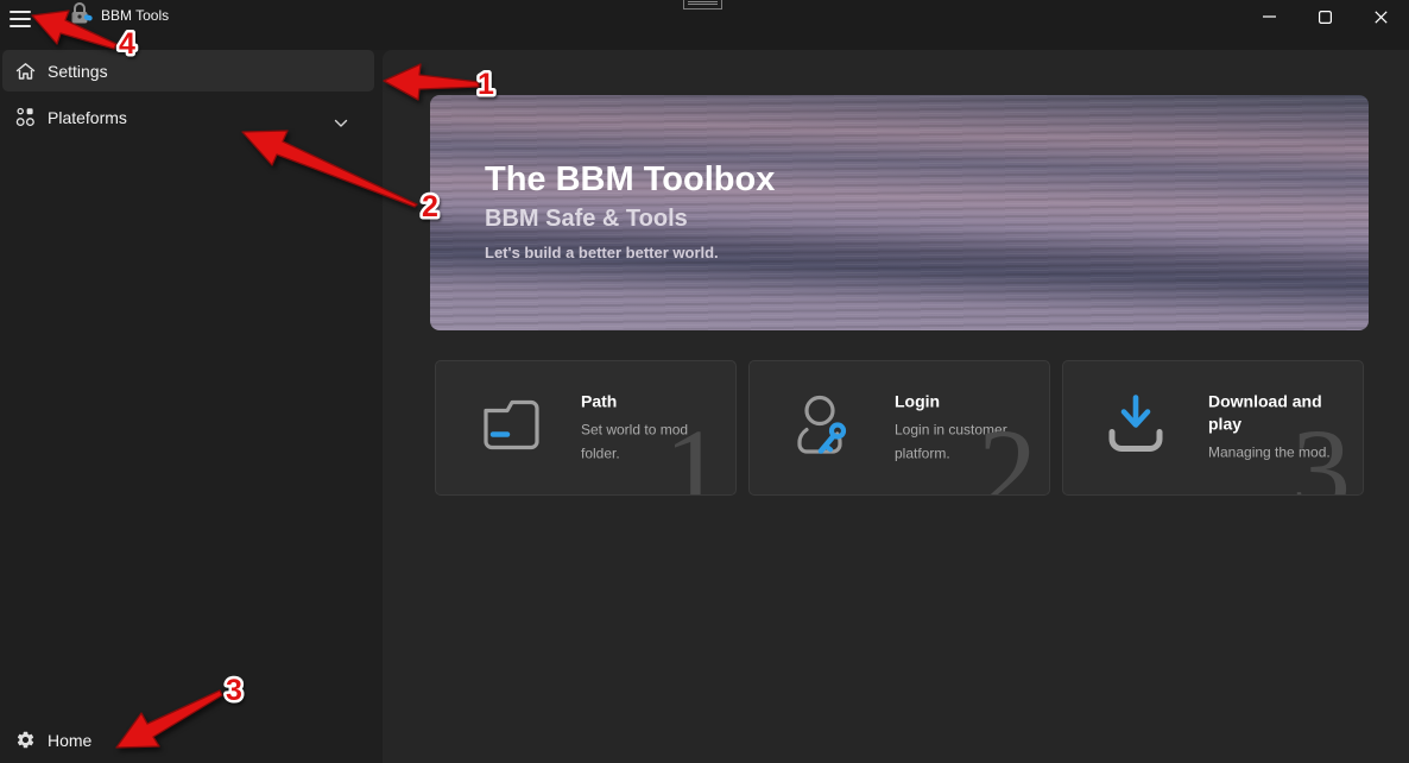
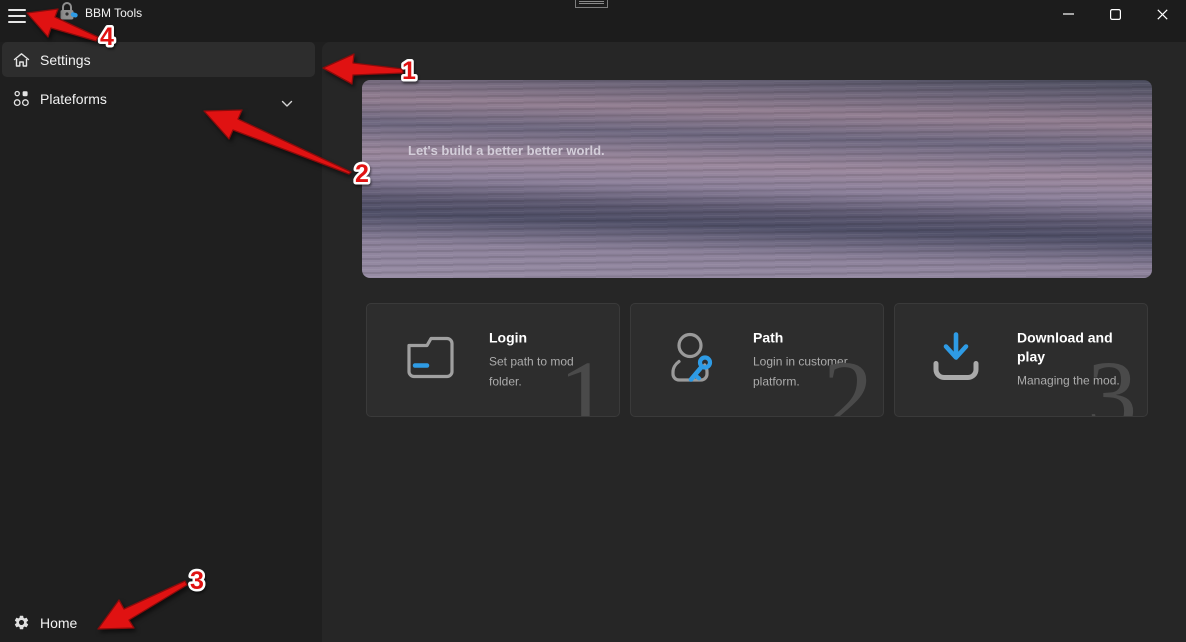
  BBM Tools
  Settings
  Plateforms
  Home
- The BBM Toolbox
- BBM Safe & Tools
  Let's build a better better world.
- Path
+ Login
- Set world to mod folder.
+ Set path to mod folder.
  1
- Login
+ Path
  Login in customer platform.
  2
  Download and play
  Managing the mod.
  3
  1
  2
  3
  4
